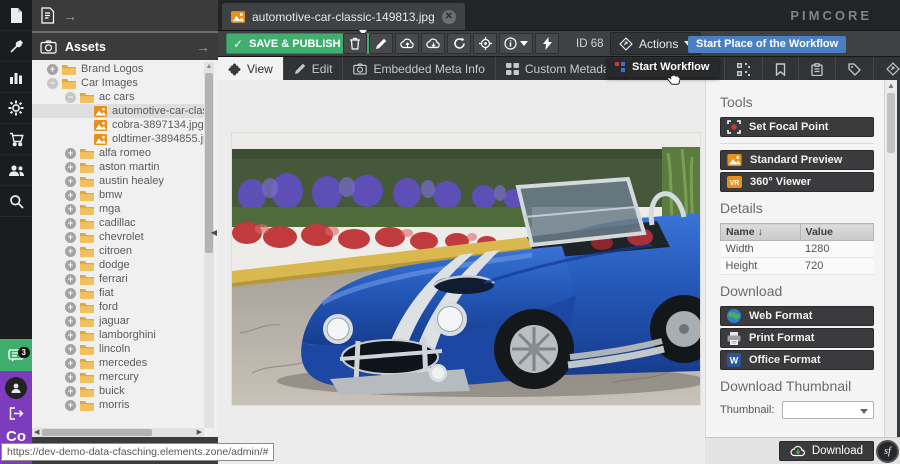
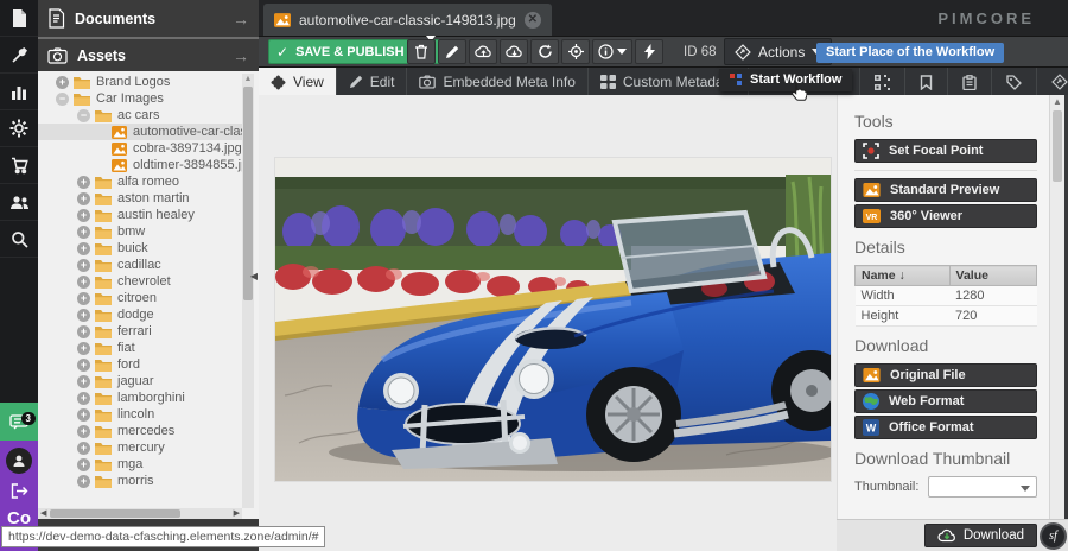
  3
  Co
+ Documents
  →
  Assets
  →
  +
  Brand Logos
  −
  Car Images
  −
  ac cars
  automotive-car-cla
  cobra-3897134.jpg
  oldtimer-3894855.j
  +
  alfa romeo
  +
  aston martin
  +
  austin healey
  +
  bmw
  +
- mga
+ buick
  +
  cadillac
  +
  chevrolet
  +
  citroen
  +
  dodge
  +
  ferrari
  +
  fiat
  +
  ford
  +
  jaguar
  +
  lamborghini
  +
  lincoln
  +
  mercedes
  +
  mercury
  +
- buick
+ mga
  +
  morris
  ◀
  https://dev-demo-data-cfasching.elements.zone/admin/#
  automotive-car-classic-149813.jpg
  ✕
  PIMCORE
  ✓
  SAVE & PUBLISH
  ID 68
  Actions
  Start Place of the Workflow
  View
  Edit
  Embedded Meta Info
  Custom Metad
  Start Workflow
  Tools
  Set Focal Point
  Standard Preview
  360° Viewer
  Details
  Name ↓	Value
  Width	1280
  Height	720
  Download
+ Original File
  Web Format
- Print Format
  W
  Office Format
  Download Thumbnail
  Thumbnail:
  ▲
  Download
  sf
